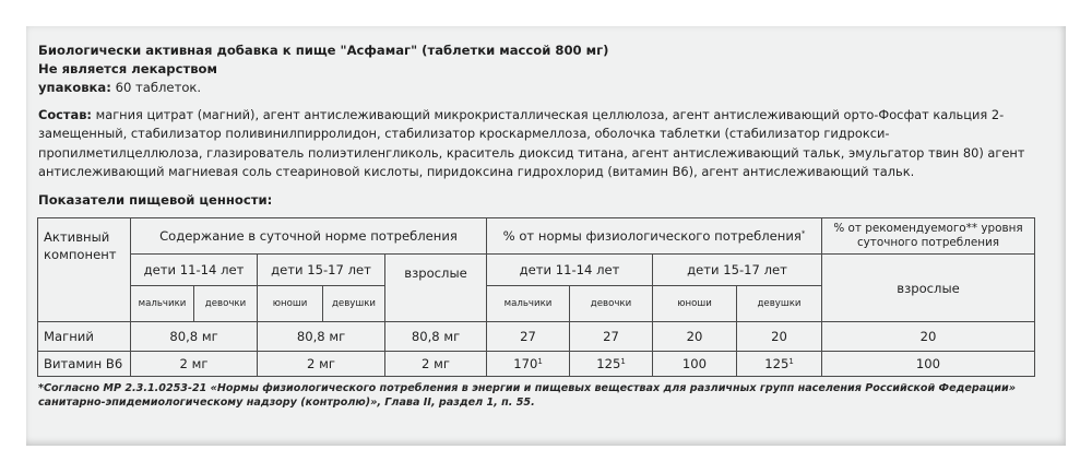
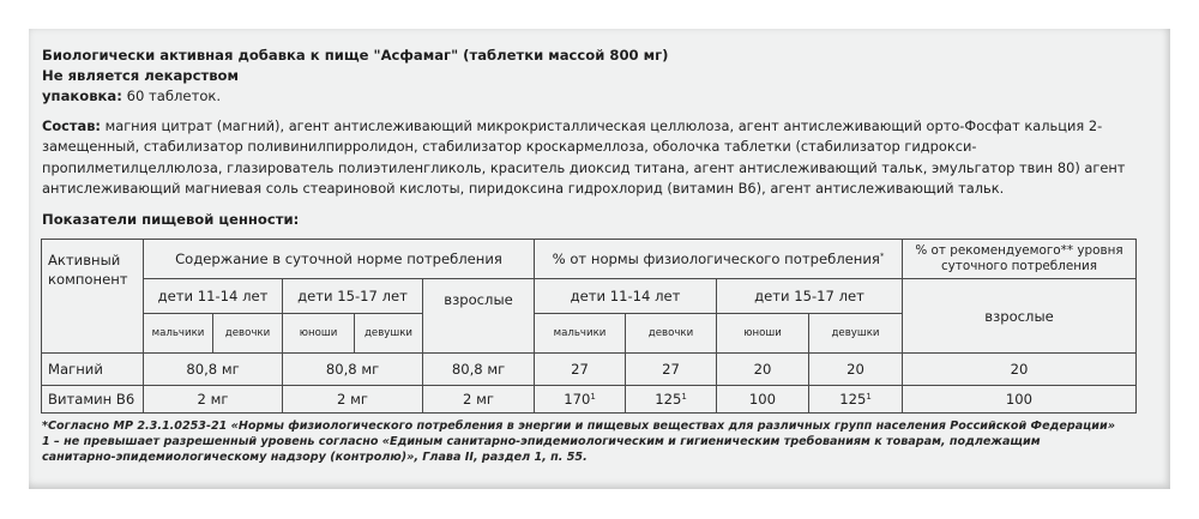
  Биологически активная добавка к пище "Асфамаг" (таблетки массой 800 мг)
  Не является лекарством
  упаковка: 60 таблеток.
  Состав: магния цитрат (магний), агент антислеживающий микрокристаллическая целлюлоза, агент антислеживающий орто-Фосфат кальция 2-замещенный, стабилизатор поливинилпирролидон, стабилизатор кроскармеллоза, оболочка таблетки (стабилизатор гидрокси-пропилметилцеллюлоза, глазирователь полиэтиленгликоль, краситель диоксид титана, агент антислеживающий тальк, эмульгатор твин 80) агент антислеживающий магниевая соль стеариновой кислоты, пиридоксина гидрохлорид (витамин В6), агент антислеживающий тальк.
  Показатели пищевой ценности:
  Активный компонент	Содержание в суточной норме потребления	% от нормы физиологического потребления*	% от рекомендуемого** уровня суточного потребления
  дети 11-14 лет	дети 15-17 лет	взрослые	дети 11-14 лет	дети 15-17 лет	взрослые
  мальчики	девочки	юноши	девушки	мальчики	девочки	юноши	девушки
  Магний	80,8 мг	80,8 мг	80,8 мг	27	27	20	20	20
  Витамин В6	2 мг	2 мг	2 мг	1701	1251	100	1251	100
  *Согласно МР 2.3.1.0253-21 «Нормы физиологического потребления в энергии и пищевых веществах для различных групп населения Российской Федерации»
+ 1 – не превышает разрешенный уровень согласно «Единым санитарно-эпидемиологическим и гигиеническим требованиям к товарам, подлежащим
  санитарно-эпидемиологическому надзору (контролю)», Глава II, раздел 1, п. 55.
